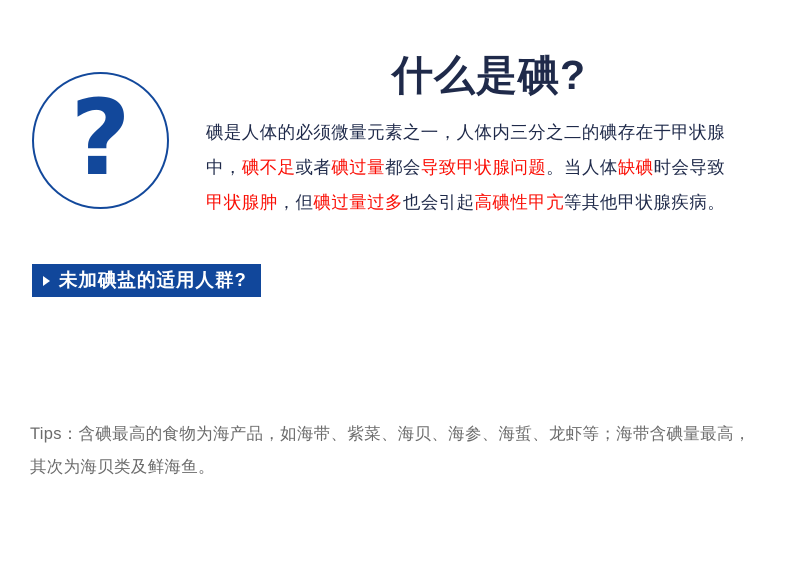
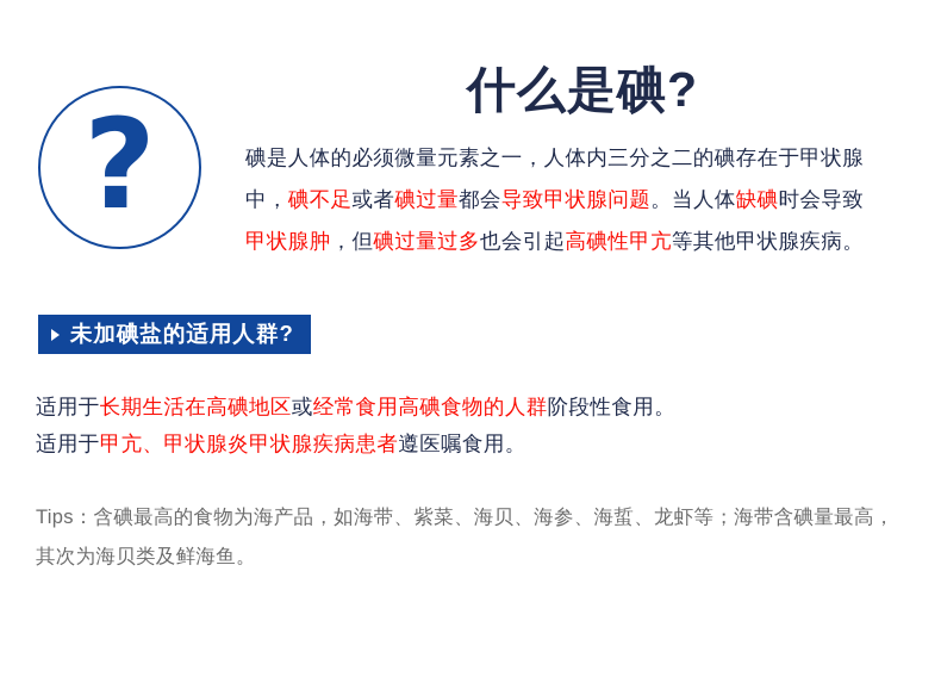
  ?
  什么是碘?
  碘是人体的必须微量元素之一，人体内三分之二的碘存在于甲状腺
  中，碘不足或者碘过量都会导致甲状腺问题。当人体缺碘时会导致
  甲状腺肿，但碘过量过多也会引起高碘性甲亢等其他甲状腺疾病。
  未加碘盐的适用人群?
+ 适用于长期生活在高碘地区或经常食用高碘食物的人群阶段性食用。
+ 适用于甲亢、甲状腺炎甲状腺疾病患者遵医嘱食用。
  Tips：含碘最高的食物为海产品，如海带、紫菜、海贝、海参、海蜇、龙虾等；海带含碘量最高，
  其次为海贝类及鲜海鱼。
